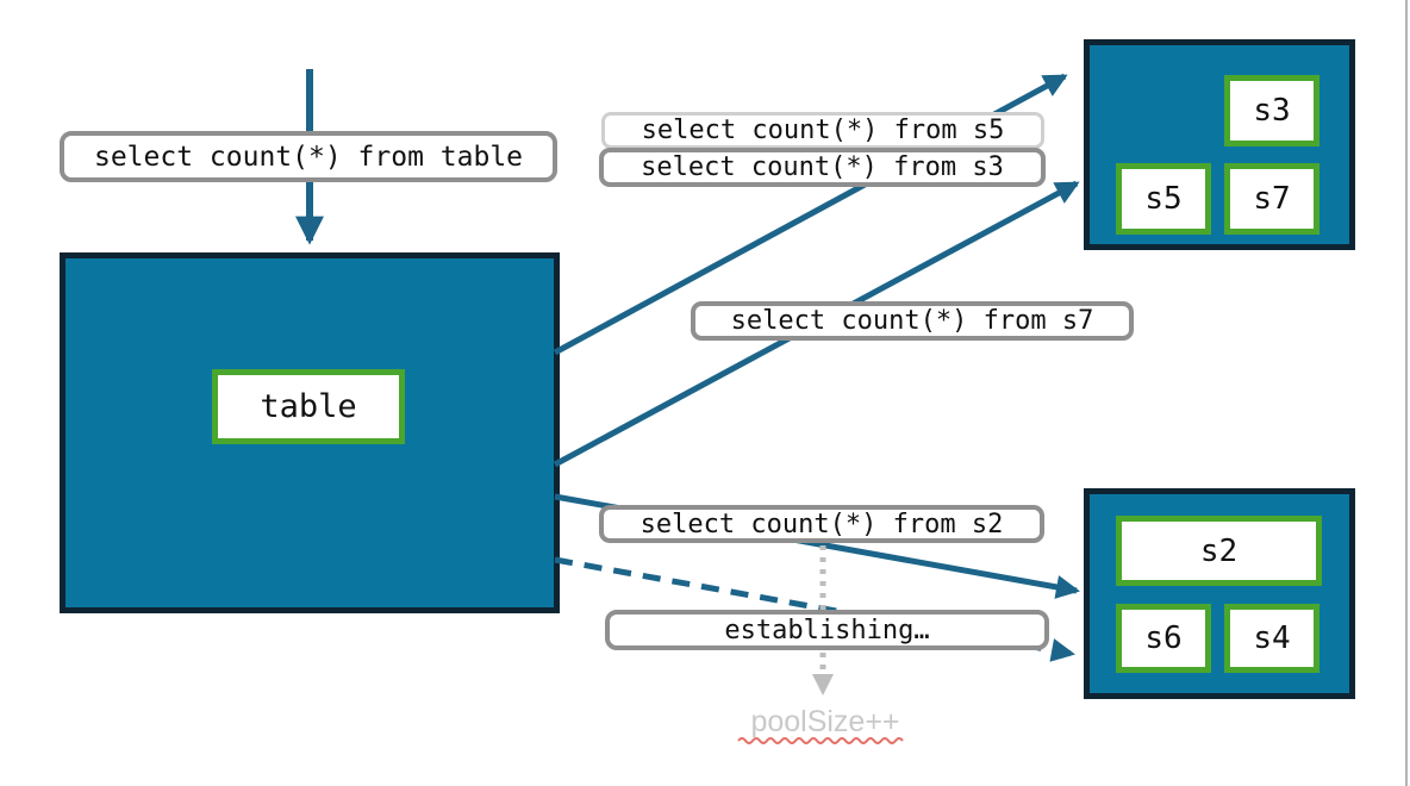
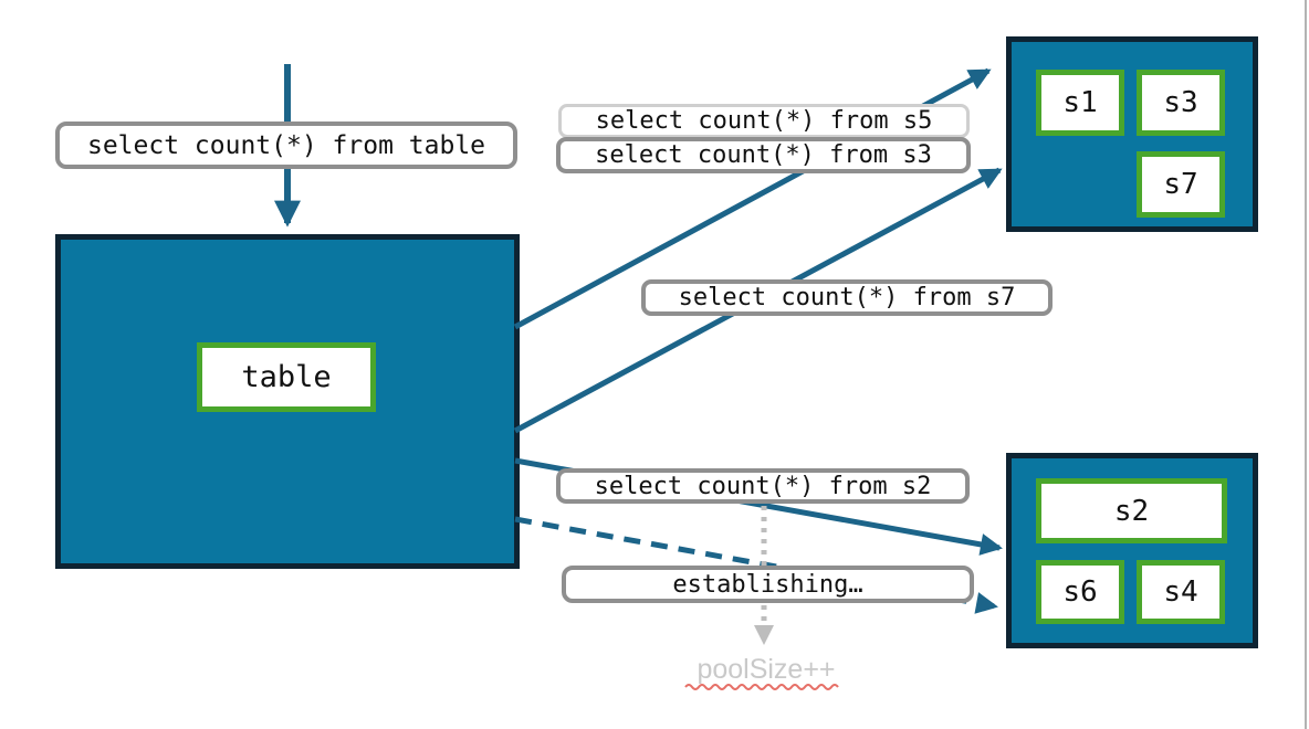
  table
+ s1
  s3
- s5
  s7
  s2
  s6
  s4
  select count(*) from table
  select count(*) from s5
  select count(*) from s3
  select count(*) from s7
  select count(*) from s2
  establishing…
  poolSize++
